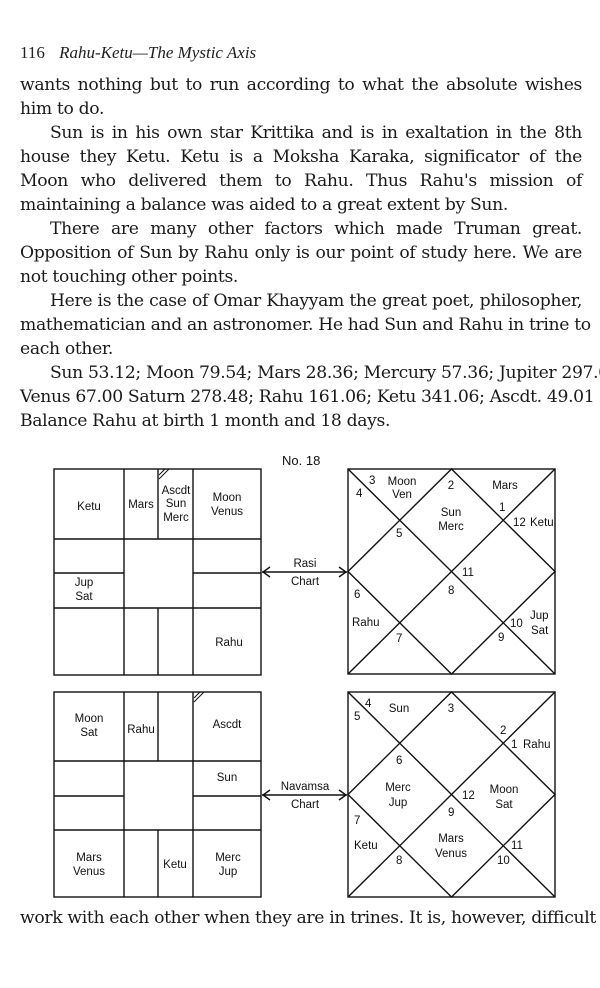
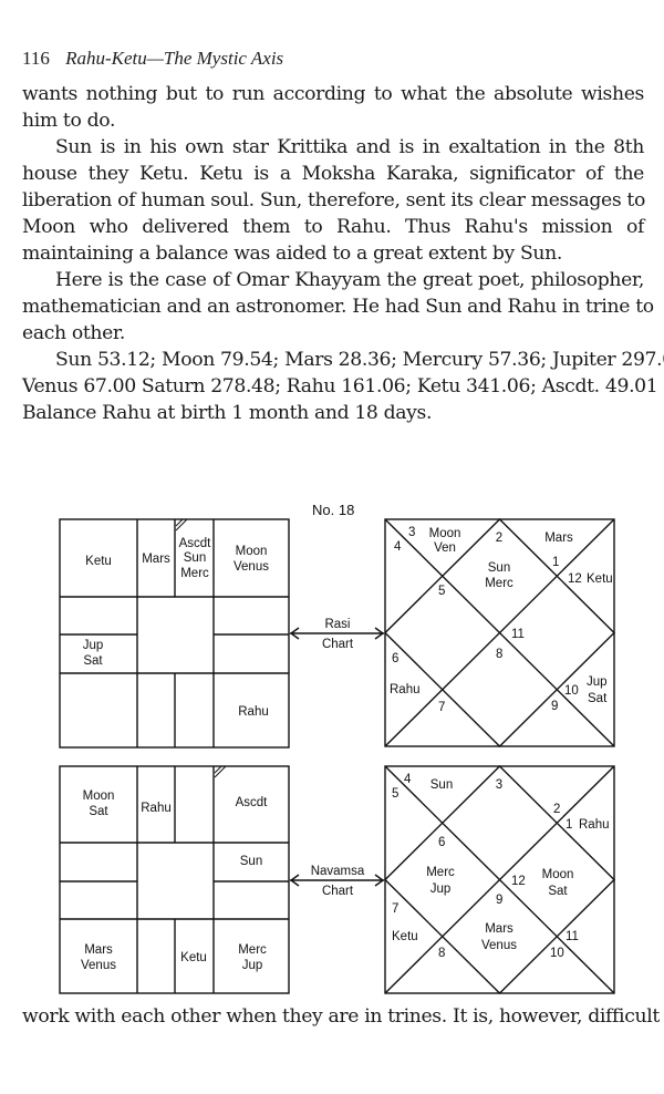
  116 Rahu-Ketu—The Mystic Axis
  wants nothing but to run according to what the absolute wishes
  him to do.
  Sun is in his own star Krittika and is in exaltation in the 8th
  house they Ketu. Ketu is a Moksha Karaka, significator of the
+ liberation of human soul. Sun, therefore, sent its clear messages to
  Moon who delivered them to Rahu. Thus Rahu's mission of
  maintaining a balance was aided to a great extent by Sun.
- There are many other factors which made Truman great.
- Opposition of Sun by Rahu only is our point of study here. We are
- not touching other points.
  Here is the case of Omar Khayyam the great poet, philosopher,
  mathematician and an astronomer. He had Sun and Rahu in trine to
  each other.
  Sun 53.12; Moon 79.54; Mars 28.36; Mercury 57.36; Jupiter 297.
  Venus 67.00 Saturn 278.48; Rahu 161.06; Ketu 341.06; Ascdt. 49.01
  Balance Rahu at birth 1 month and 18 days.
  No. 18
  Ketu
  Mars
  Ascdt
  Sun
  Merc
  Moon
  Venus
  Jup
  Sat
  Rahu
  Rasi
  Chart
  3
  4
  Moon
  Ven
  2
  Sun
  Merc
  Mars
  1
  12
  Ketu
  5
  11
  8
  6
  Rahu
  7
  10
  9
  Jup
  Sat
  Moon
  Sat
  Rahu
  Ascdt
  Sun
  Mars
  Venus
  Ketu
  Merc
  Jup
  Navamsa
  Chart
  4
  5
  Sun
  3
  2
  1
  Rahu
  6
  Merc
  Jup
  12
  9
  Moon
  Sat
  7
  Ketu
  8
  Mars
  Venus
  11
  10
  work with each other when they are in trines. It is, however, difficult
